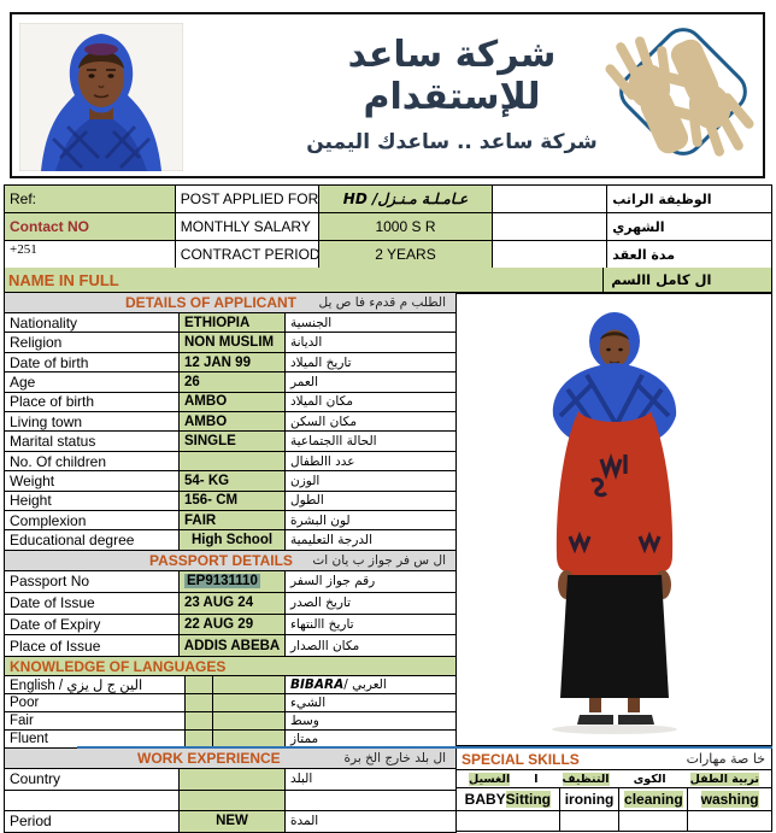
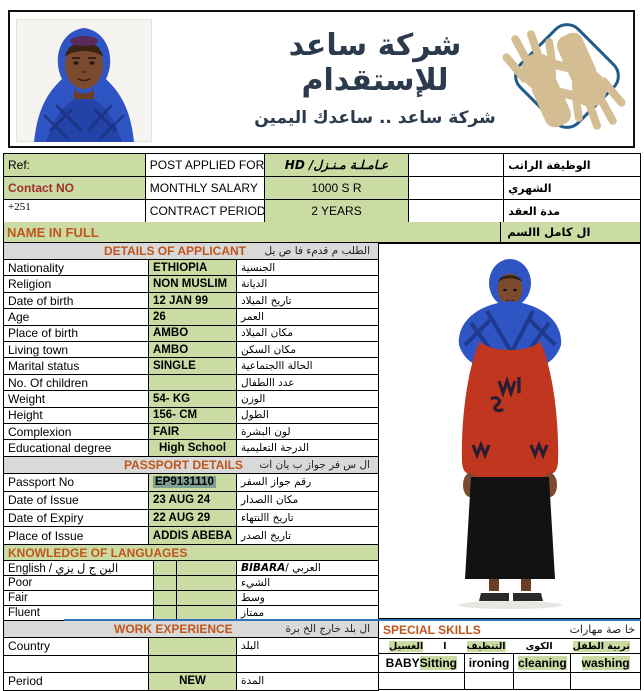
  شركة ساعد للإستقدام
  شركة ساعد .. ساعدك اليمين
  Ref:
  POST APPLIED FOR
  عـامـلـة مـنـزل/ HD
  الوظيفة الراتب
  Contact NO
  MONTHLY SALARY
  1000 S R
  الشهري
  +251
  CONTRACT PERIOD
  2 YEARS
  مدة العقد
  NAME IN FULL
  ال كامل االسم
  DETAILS OF APPLICANT
  الطلب م قدمء فا ص يل
  Nationality
  ETHIOPIA
  الجنسية
  Religion
  NON MUSLIM
  الديانة
  Date of birth
  12 JAN 99
  تاريخ الميلاد
  Age
  26
  العمر
  Place of birth
  AMBO
  مكان الميلاد
  Living town
  AMBO
  مكان السكن
  Marital status
  SINGLE
  الحالة االجتماعية
  No. Of children
  عدد االطفال
  Weight
  54- KG
  الوزن
  Height
  156- CM
  الطول
  Complexion
  FAIR
  لون البشرة
  Educational degree
  High School
  الدرجة التعليمية
  PASSPORT DETAILS
  ال س فر جواز ب يان ات
  Passport No
  EP9131110
  رقم جواز السفر
  Date of Issue
  23 AUG 24
- تاريخ الصدر
+ مكان االصدار
  Date of Expiry
  22 AUG 29
  تاريخ االنتهاء
  Place of Issue
  ADDIS ABEBA
- مكان االصدار
+ تاريخ الصدر
  KNOWLEDGE OF LANGUAGES
  English / الين ج ل يزي
  العربي /
  BIBARA
  Poor
  الشيء
  Fair
  وسط
  Fluent
  ممتاز
  WORK EXPERIENCE
  ال بلد خارج الخ برة
  Country
  البلد
  Period
  NEW
  المدة
  SPECIAL SKILLS
  خا صة مهارات
  الغسيل
  ا
  التنظيف
  الكوى
  تربية الطفل
  BABY
  Sitting
  ironing
  cleaning
  washing
